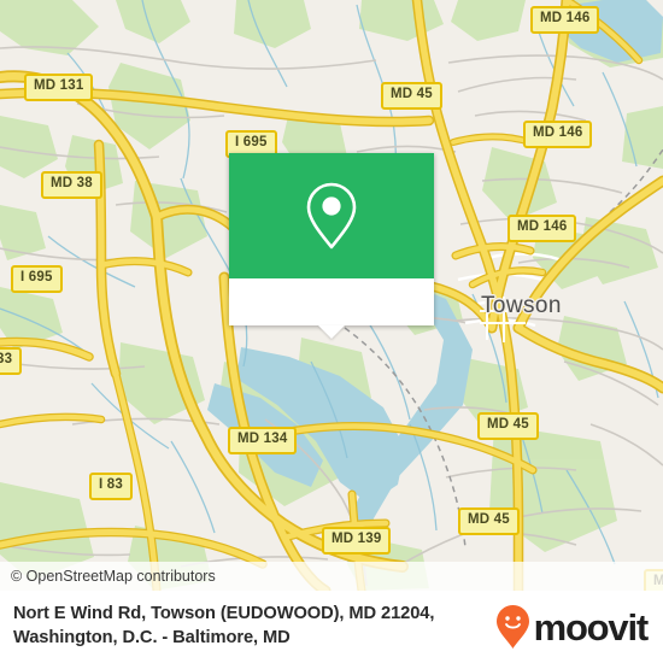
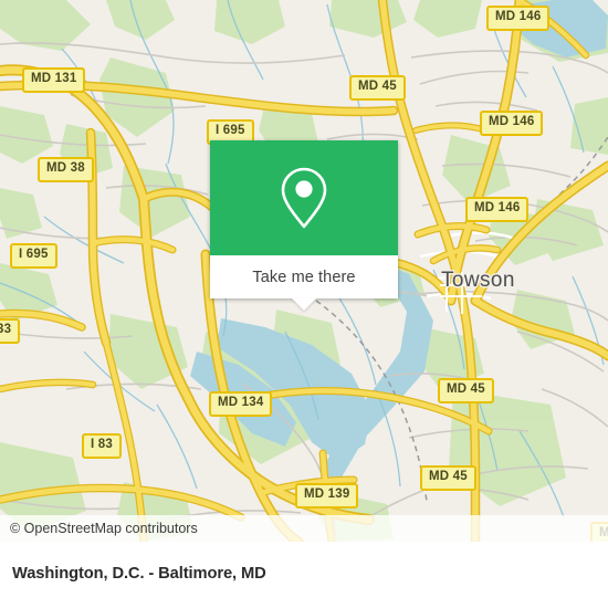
  MD 131
  MD 45
  MD 146
  MD 146
  I 695
  MD 38
  MD 146
  I 695
  33
  MD 45
  MD 134
  I 83
  MD 45
  MD 139
  Towson
+ Take me there
  © OpenStreetMap contributors
- Nort E Wind Rd, Towson (EUDOWOOD), MD 21204,
  Washington, D.C. - Baltimore, MD
- moovit
